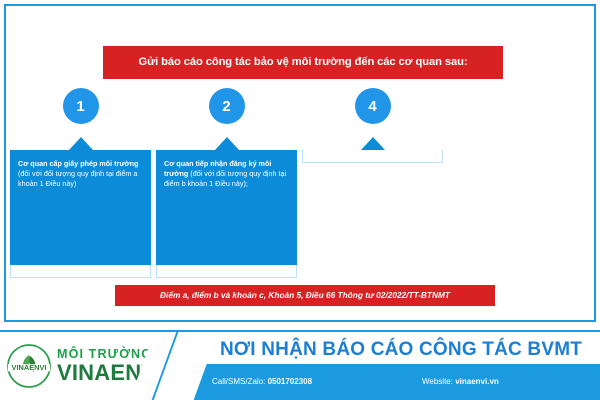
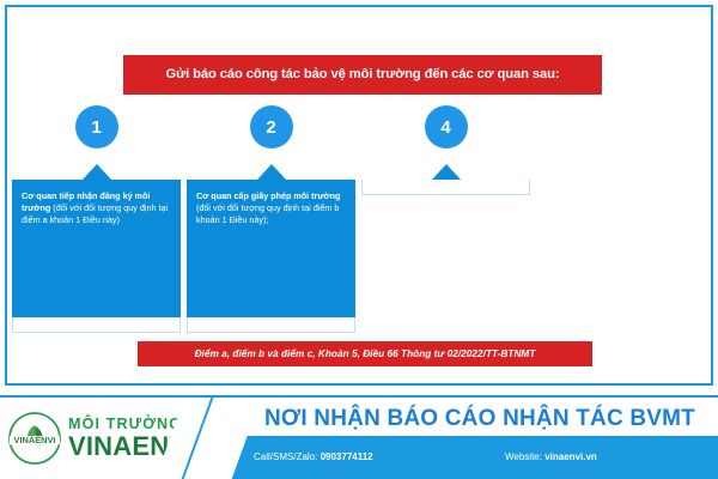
  Gửi báo cáo công tác bảo vệ môi trường đến các cơ quan sau:
  1
- Cơ quan cấp giấy phép môi trường (đối với đối tượng quy định tại điểm a khoản 1 Điều này)
+ Cơ quan tiếp nhận đăng ký môi trường (đối với đối tượng quy định tại điểm a khoản 1 Điều này)
  2
- Cơ quan tiếp nhận đăng ký môi trường (đối với đối tượng quy định tại điểm b khoản 1 Điều này);
+ Cơ quan cấp giấy phép môi trường (đối với đối tượng quy định tại điểm b khoản 1 Điều này);
  4
- Điểm a, điểm b và khoản c, Khoản 5, Điều 66 Thông tư 02/2022/TT-BTNMT
+ Điểm a, điểm b và điểm c, Khoản 5, Điều 66 Thông tư 02/2022/TT-BTNMT
  VINAENVI
  MÔI TRƯỜN
  VINAEN
- NƠI NHẬN BÁO CÁO CÔNG TÁC BVMT
+ NƠI NHẬN BÁO CÁO NHẬN TÁC BVMT
- Call/SMS/Zalo: 0501702308
+ Call/SMS/Zalo: 0903774112
  Website: vinaenvi.vn
